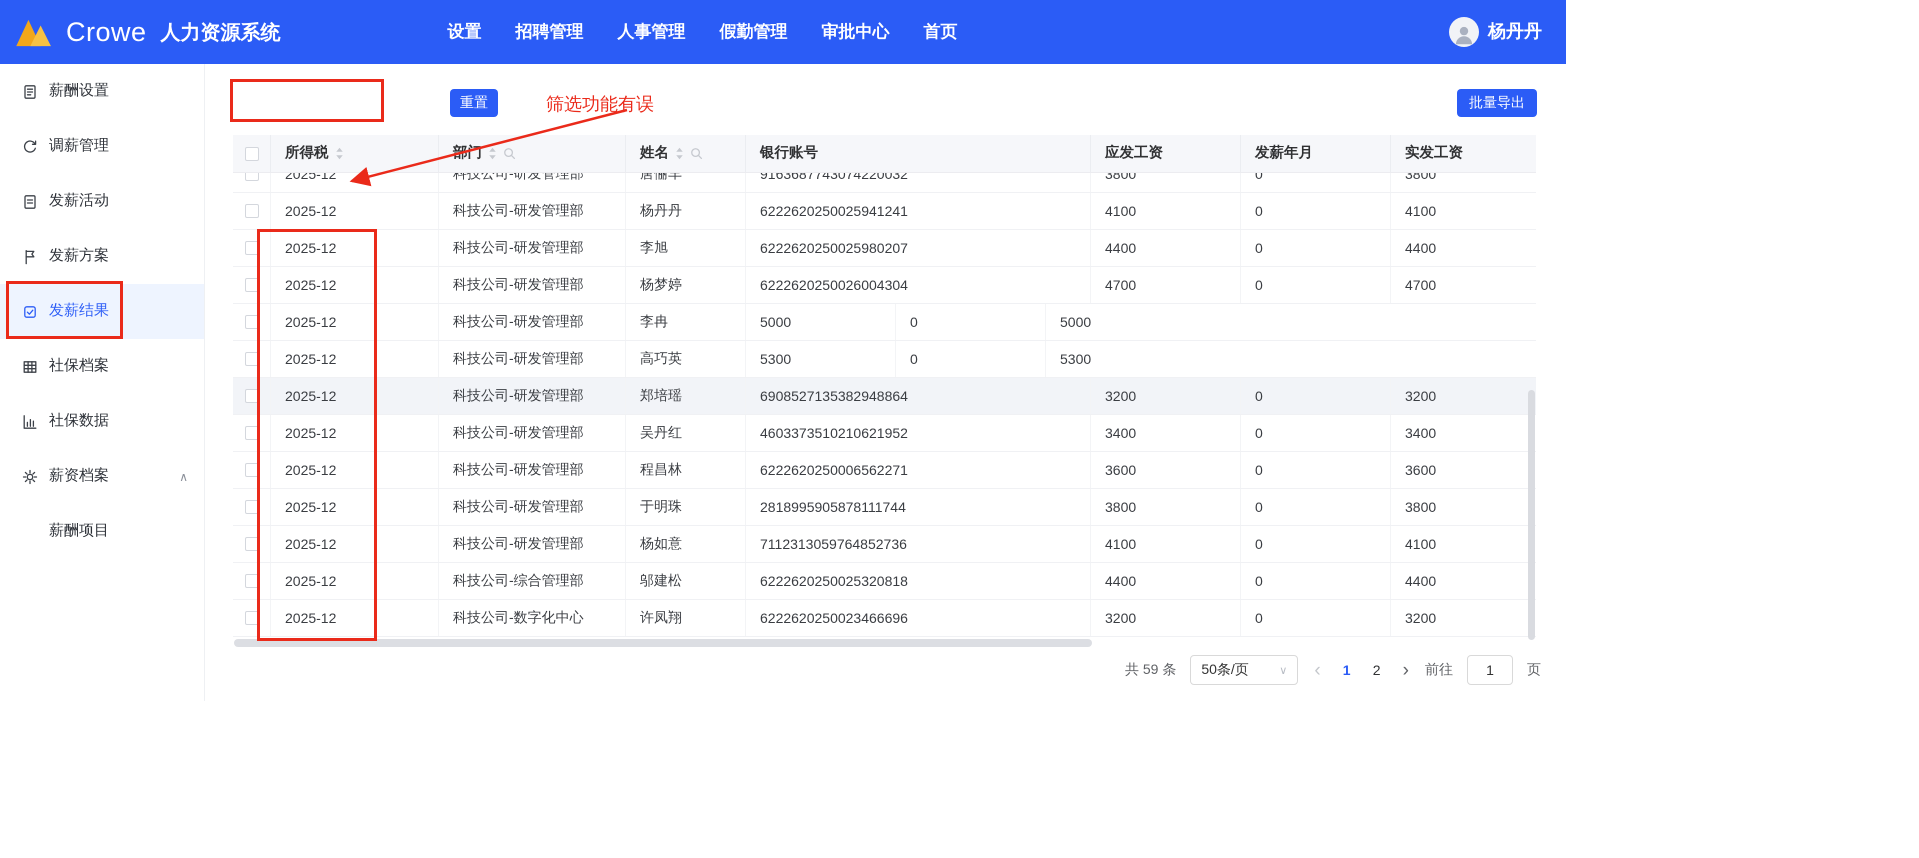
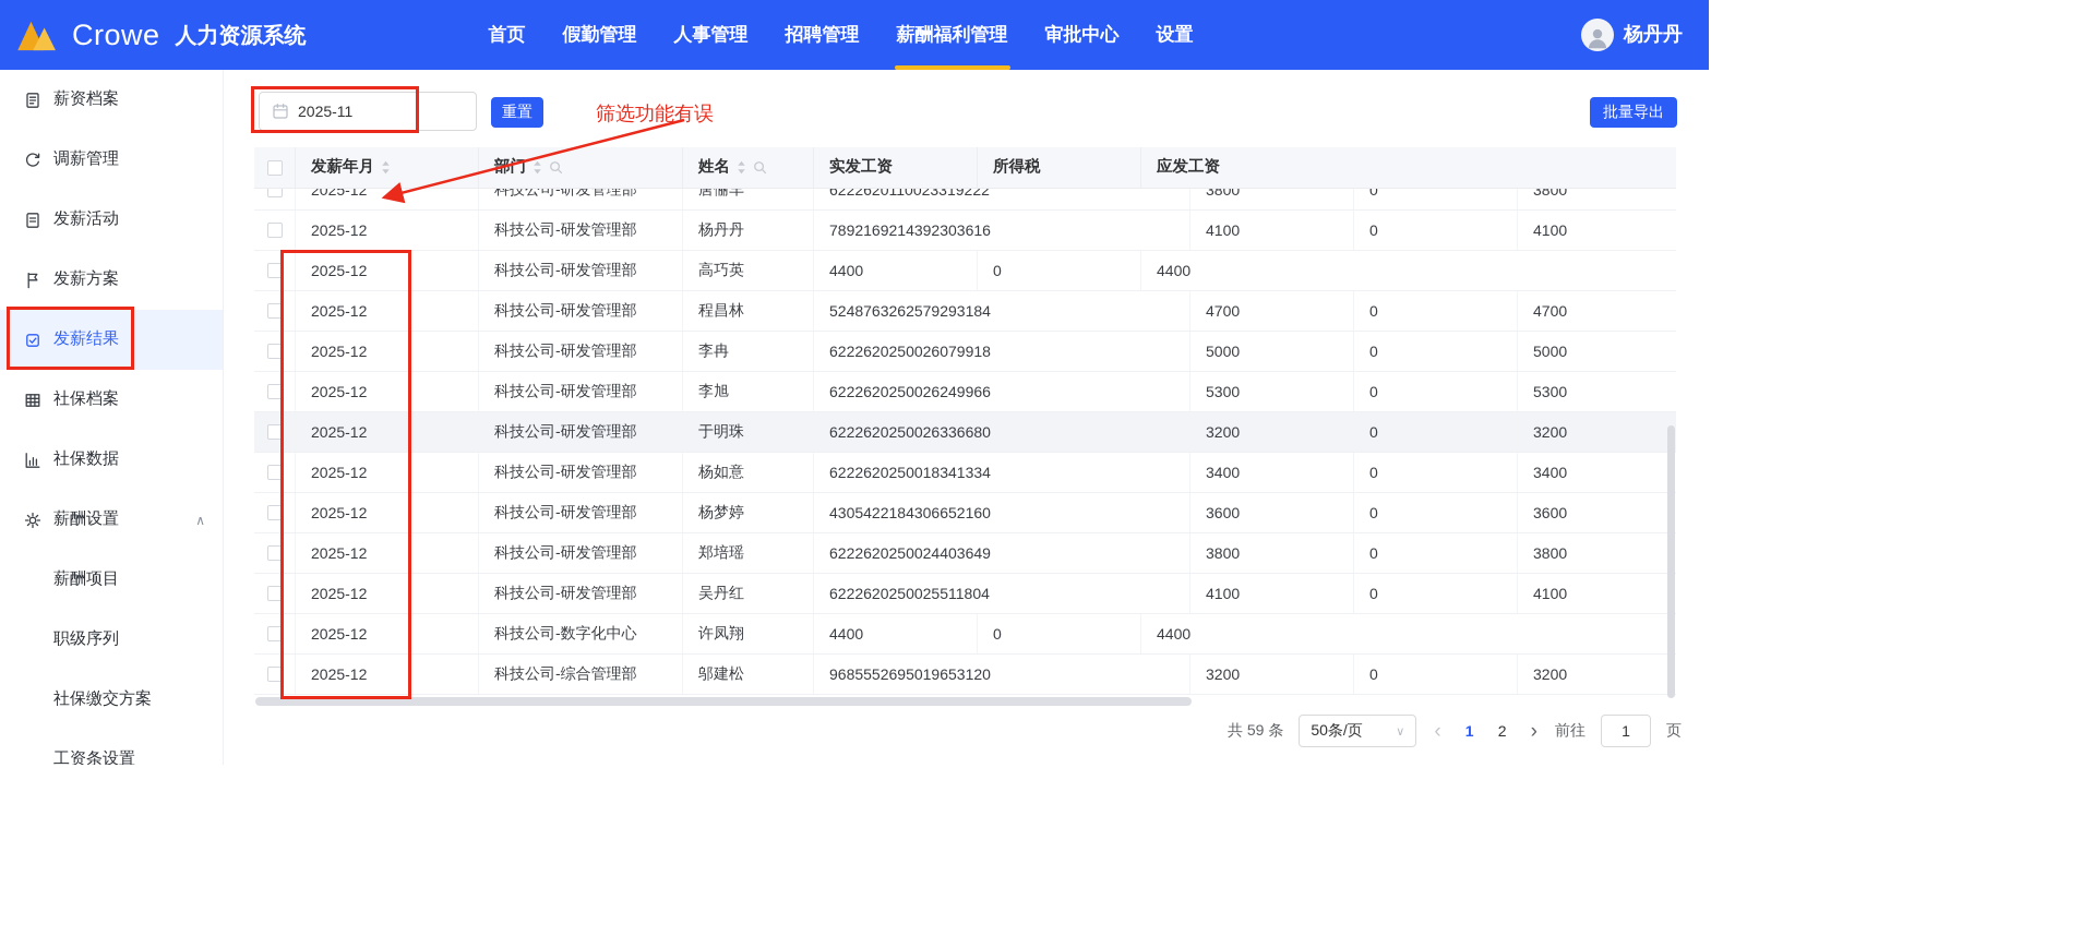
  Crowe
  人力资源系统
- 设置
+ 首页
- 招聘管理
+ 假勤管理
  人事管理
- 假勤管理
+ 招聘管理
+ 薪酬福利管理
  审批中心
- 首页
+ 设置
  杨丹丹
- 薪酬设置
+ 薪资档案
  调薪管理
  发薪活动
  发薪方案
  发薪结果
  社保档案
  社保数据
- 薪资档案
+ 薪酬设置
  ∧
  薪酬项目
+ 职级序列
+ 社保缴交方案
+ 工资条设置
+ 2025-11
  重置
  批量导出
- 所得税
+ 发薪年月
  姓名
- 银行账号
- 应发工资
+ 实发工资
- 发薪年月
+ 所得税
- 实发工资
+ 应发工资
  2025-12
  科技公司-研发管理部
  唐俪车
- 9163687743074220032
+ 6222620110023319222
  3800
  0
  3800
  2025-12
  科技公司-研发管理部
  杨丹丹
- 6222620250025941241
+ 7892169214392303616
  4100
  0
  4100
  2025-12
  科技公司-研发管理部
- 李旭
+ 高巧英
- 6222620250025980207
  4400
  0
  4400
  2025-12
  科技公司-研发管理部
- 杨梦婷
+ 程昌林
- 6222620250026004304
+ 5248763262579293184
  4700
  0
  4700
  2025-12
  科技公司-研发管理部
  李冉
+ 6222620250026079918
  5000
  0
  5000
  2025-12
  科技公司-研发管理部
- 高巧英
+ 李旭
+ 6222620250026249966
  5300
  0
  5300
  2025-12
  科技公司-研发管理部
- 郑培瑶
+ 于明珠
- 6908527135382948864
+ 6222620250026336680
  3200
  0
  3200
  2025-12
  科技公司-研发管理部
- 吴丹红
+ 杨如意
- 4603373510210621952
+ 6222620250018341334
  3400
  0
  3400
  2025-12
  科技公司-研发管理部
- 程昌林
+ 杨梦婷
- 6222620250006562271
+ 4305422184306652160
  3600
  0
  3600
  2025-12
  科技公司-研发管理部
- 于明珠
+ 郑培瑶
- 2818995905878111744
+ 6222620250024403649
  3800
  0
  3800
  2025-12
  科技公司-研发管理部
- 杨如意
+ 吴丹红
- 7112313059764852736
+ 6222620250025511804
  4100
  0
  4100
  2025-12
- 科技公司-综合管理部
+ 科技公司-数字化中心
- 邬建松
+ 许凤翔
- 6222620250025320818
  4400
  0
  4400
  2025-12
- 科技公司-数字化中心
+ 科技公司-综合管理部
- 许凤翔
+ 邬建松
- 6222620250023466696
+ 9685552695019653120
  3200
  0
  3200
  共 59 条
  50条/页
  ∨
  ‹
  1
  2
  ›
  前往
  1
  页
  筛选功能有误
